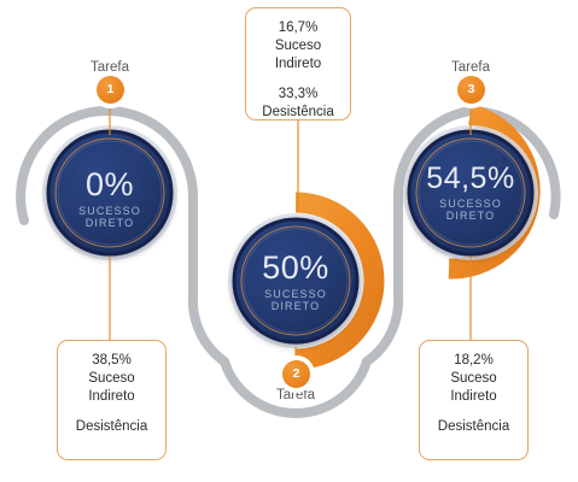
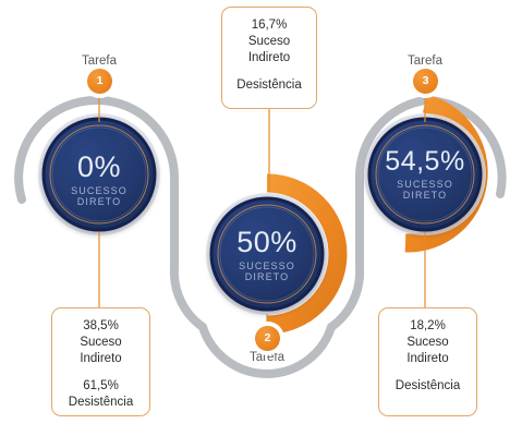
  16,7%
  Suceso
  Indireto
- 33,3%
  Desistência
  38,5%
  Suceso
  Indireto
+ 61,5%
  Desistência
  18,2%
  Suceso
  Indireto
  Desistência
  Tarefa
  Tarefa
  Tarefa
  1
  2
  3
  0%
  SUCESSO
  DIRETO
  50%
  SUCESSO
  DIRETO
  54,5%
  SUCESSO
  DIRETO
